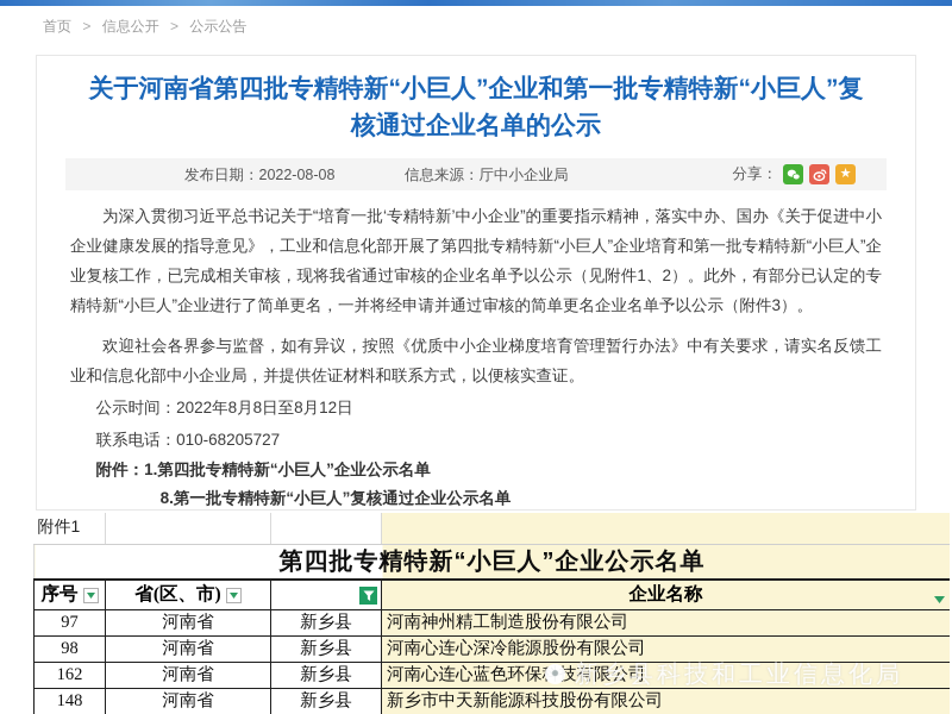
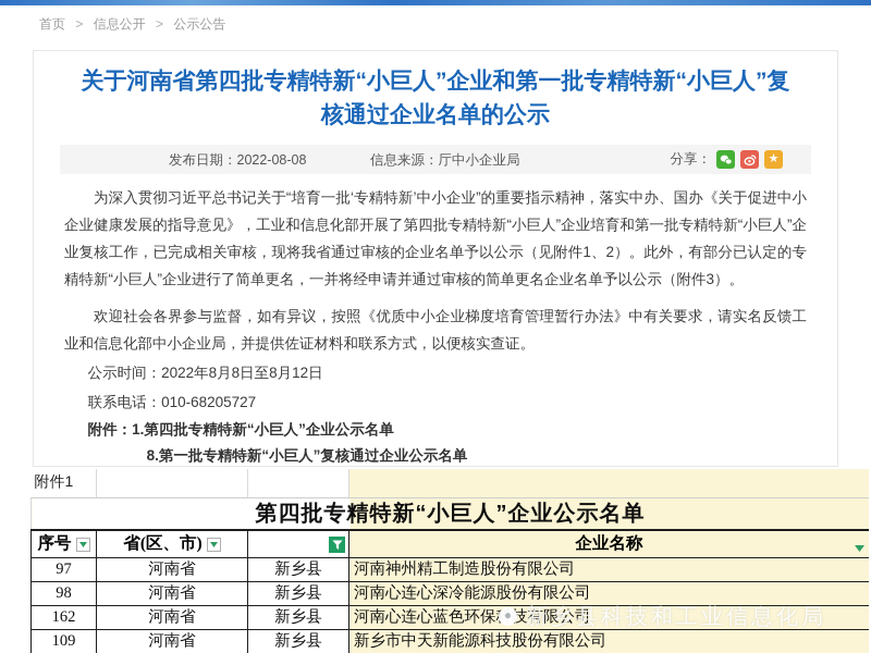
  首页 > 信息公开 > 公示公告
  关于河南省第四批专精特新“小巨人”企业和第一批专精特新“小巨人”复核通过企业名单的公示
  发布日期：2022-08-08
  信息来源：厅中小企业局
  分享：
  ★
  为深入贯彻习近平总书记关于“培育一批‘专精特新’中小企业”的重要指示精神，落实中办、国办《关于促进中小企业健康发展的指导意见》，工业和信息化部开展了第四批专精特新“小巨人”企业培育和第一批专精特新“小巨人”企业复核工作，已完成相关审核，现将我省通过审核的企业名单予以公示（见附件1、2）。此外，有部分已认定的专精特新“小巨人”企业进行了简单更名，一并将经申请并通过审核的简单更名企业名单予以公示（附件3）。
  欢迎社会各界参与监督，如有异议，按照《优质中小企业梯度培育管理暂行办法》中有关要求，请实名反馈工业和信息化部中小企业局，并提供佐证材料和联系方式，以便核实查证。
  公示时间：2022年8月8日至8月12日
  联系电话：010-68205727
  附件：1.第四批专精特新“小巨人”企业公示名单
  8.第一批专精特新“小巨人”复核通过企业公示名单
  附件1
  第四批专精特新“小巨人”企业公示名单
  序号	省(区、市)		企业名称
  97	河南省	新乡县	河南神州精工制造股份有限公司
  98	河南省	新乡县	河南心连心深冷能源股份有限公司
  162	河南省	新乡县	河南心连心蓝色环保技有限公司
- 148	河南省	新乡县	新乡市中天新能源科技股份有限公司
+ 109	河南省	新乡县	新乡市中天新能源科技股份有限公司
  新乡县科技和工业信息化局
